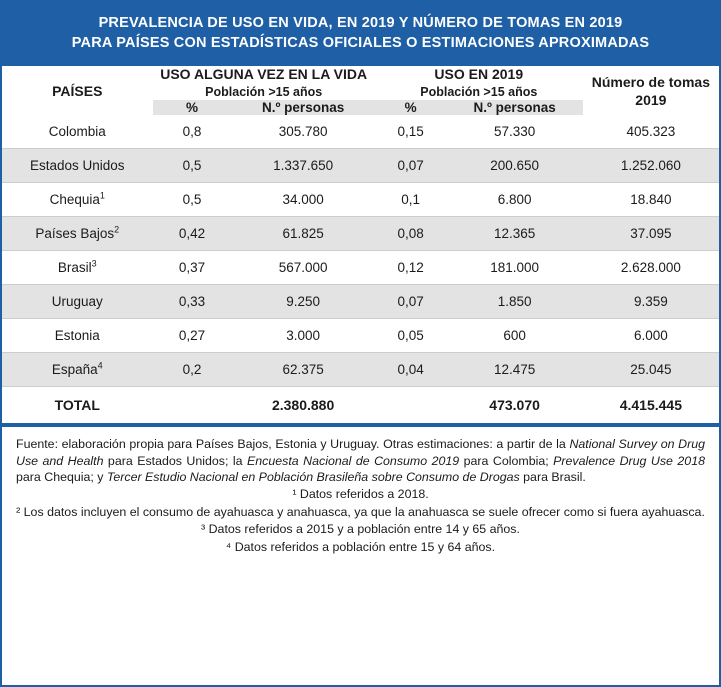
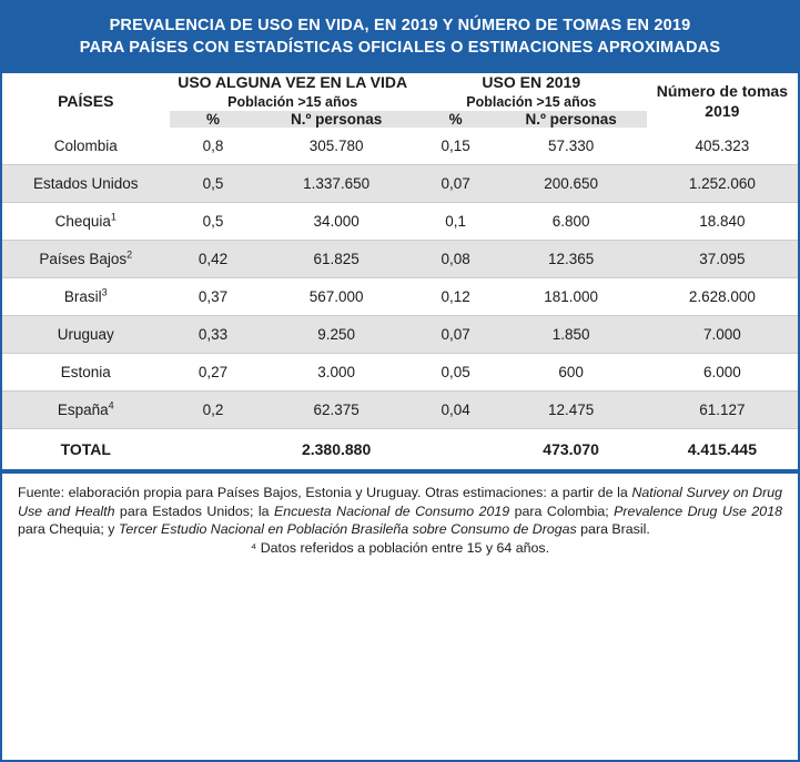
  PREVALENCIA DE USO EN VIDA, EN 2019 Y NÚMERO DE TOMAS EN 2019
  PARA PAÍSES CON ESTADÍSTICAS OFICIALES O ESTIMACIONES APROXIMADAS
  PAÍSES	USO ALGUNA VEZ EN LA VIDA Población >15 años	USO EN 2019 Población >15 años	Número de tomas 2019
  %	N.º personas	%	N.º personas
  Colombia	0,8	305.780	0,15	57.330	405.323
  Estados Unidos	0,5	1.337.650	0,07	200.650	1.252.060
  Chequia1	0,5	34.000	0,1	6.800	18.840
  Países Bajos2	0,42	61.825	0,08	12.365	37.095
  Brasil3	0,37	567.000	0,12	181.000	2.628.000
- Uruguay	0,33	9.250	0,07	1.850	9.359
+ Uruguay	0,33	9.250	0,07	1.850	7.000
  Estonia	0,27	3.000	0,05	600	6.000
- España4	0,2	62.375	0,04	12.475	25.045
+ España4	0,2	62.375	0,04	12.475	61.127
  TOTAL		2.380.880		473.070	4.415.445
  Fuente: elaboración propia para Países Bajos, Estonia y Uruguay. Otras estimaciones: a partir de la National Survey on Drug Use and Health para Estados Unidos; la Encuesta Nacional de Consumo 2019 para Colombia; Prevalence Drug Use 2018 para Chequia; y Tercer Estudio Nacional en Población Brasileña sobre Consumo de Drogas para Brasil.
- ¹ Datos referidos a 2018.
- ² Los datos incluyen el consumo de ayahuasca y anahuasca, ya que la anahuasca se suele ofrecer como si fuera ayahuasca.
- ³ Datos referidos a 2015 y a población entre 14 y 65 años.
  ⁴ Datos referidos a población entre 15 y 64 años.
